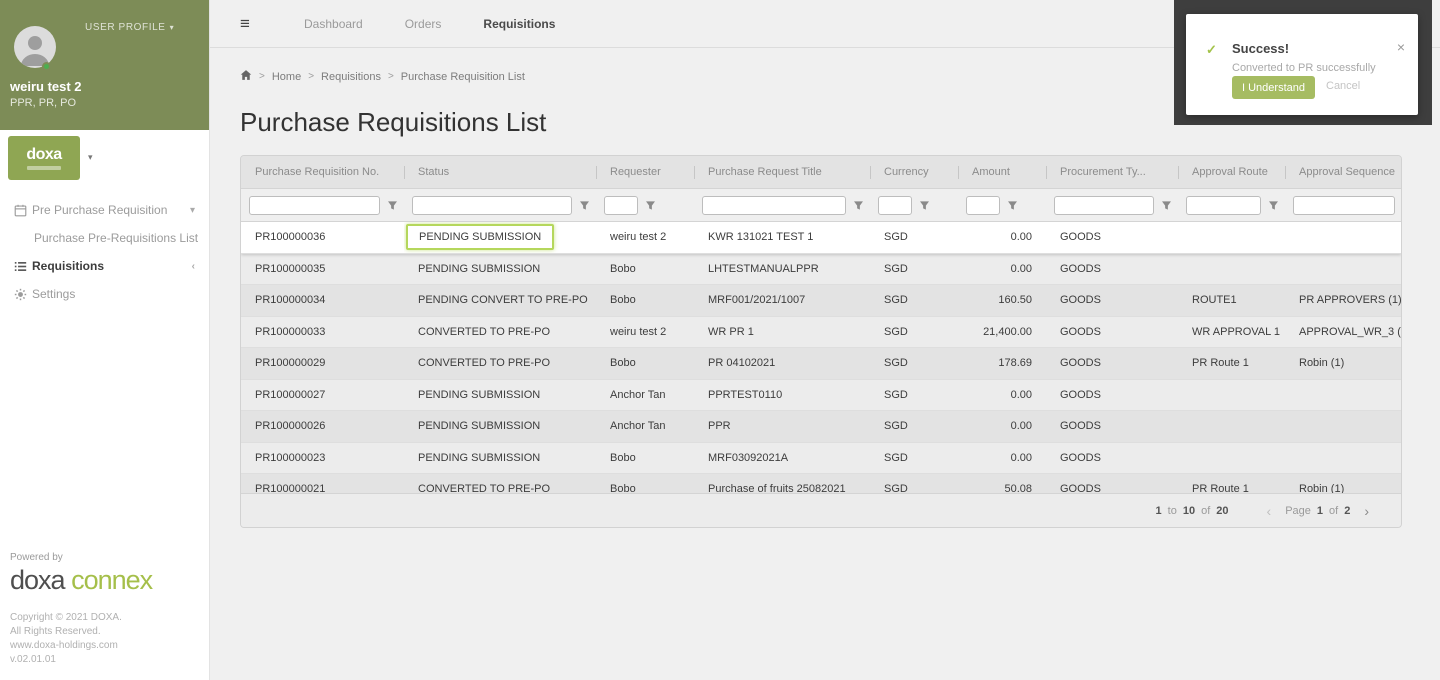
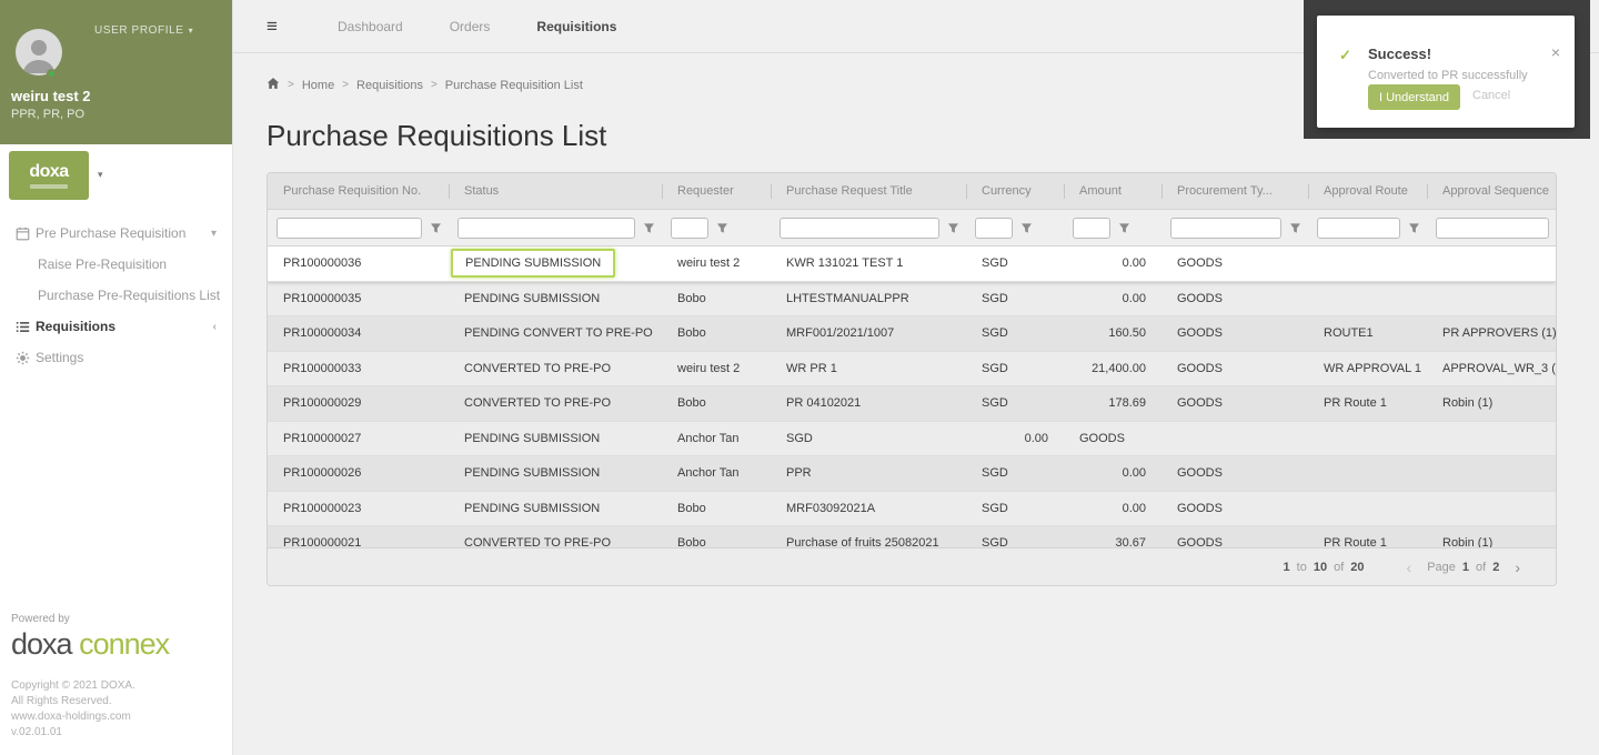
  USER PROFILE ▾
  weiru test 2
  PPR, PR, PO
  doxa
  ▾
  Pre Purchase Requisition
  ▾
+ Raise Pre-Requisition
  Purchase Pre-Requisitions List
  Requisitions
  ‹
  Settings
  Powered by
  doxa connex
  Copyright © 2021 DOXA.
  All Rights Reserved.
  www.doxa-holdings.com
  v.02.01.01
  ≡
  Dashboard
  Orders
  Requisitions
  >
  Home
  >
  Requisitions
  >
  Purchase Requisition List
  Purchase Requisitions List
  Purchase Requisition No.
  Status
  Requester
  Purchase Request Title
  Currency
  Amount
  Procurement Ty...
  Approval Route
  Approval Sequence
  PR100000036
  PENDING SUBMISSION
  weiru test 2
  KWR 131021 TEST 1
  SGD
  0.00
  GOODS
  PR100000035
  PENDING SUBMISSION
  Bobo
  LHTESTMANUALPPR
  SGD
  0.00
  GOODS
  PR100000034
  PENDING CONVERT TO PRE-PO
  Bobo
  MRF001/2021/1007
  SGD
  160.50
  GOODS
  ROUTE1
  PR APPROVERS (1)
  PR100000033
  CONVERTED TO PRE-PO
  weiru test 2
  WR PR 1
  SGD
  21,400.00
  GOODS
  WR APPROVAL 1
  APPROVAL_WR_3 (
  PR100000029
  CONVERTED TO PRE-PO
  Bobo
  PR 04102021
  SGD
  178.69
  GOODS
  PR Route 1
  Robin (1)
  PR100000027
  PENDING SUBMISSION
  Anchor Tan
- PPRTEST0110
  SGD
  0.00
  GOODS
  PR100000026
  PENDING SUBMISSION
  Anchor Tan
  PPR
  SGD
  0.00
  GOODS
  PR100000023
  PENDING SUBMISSION
  Bobo
  MRF03092021A
  SGD
  0.00
  GOODS
  PR100000021
  CONVERTED TO PRE-PO
  Bobo
  Purchase of fruits 25082021
  SGD
- 50.08
+ 30.67
  GOODS
  PR Route 1
  Robin (1)
  1
  to
  10
  of
  20
  ‹
  Page
  1
  of
  2
  ›
  ✓
  Success!
  ×
  Converted to PR successfully
  I Understand
  Cancel
